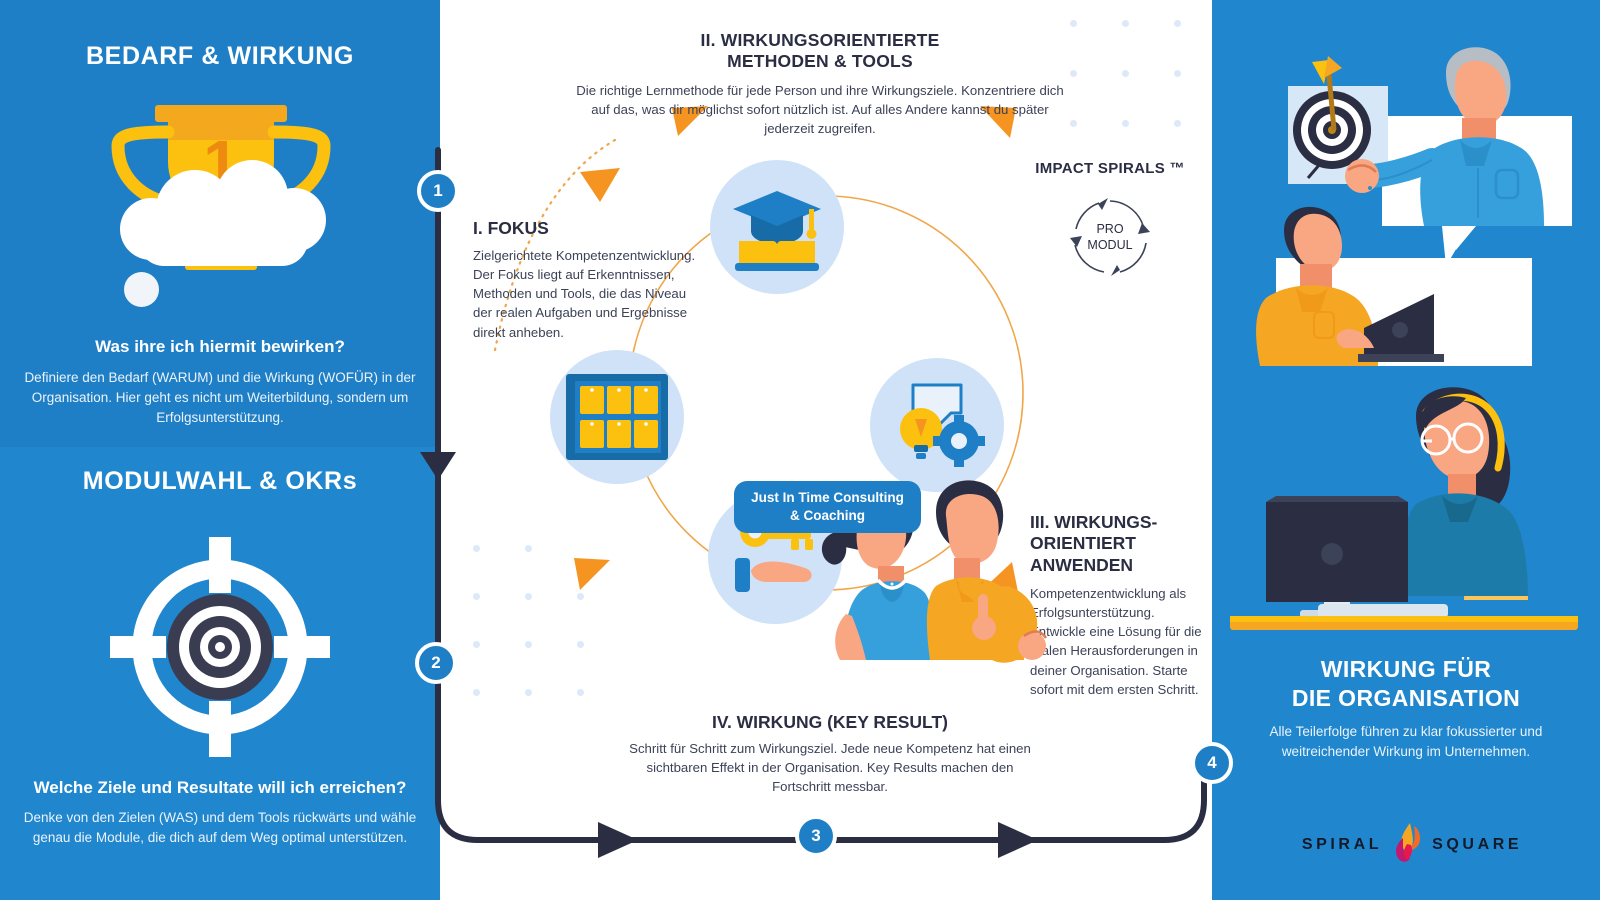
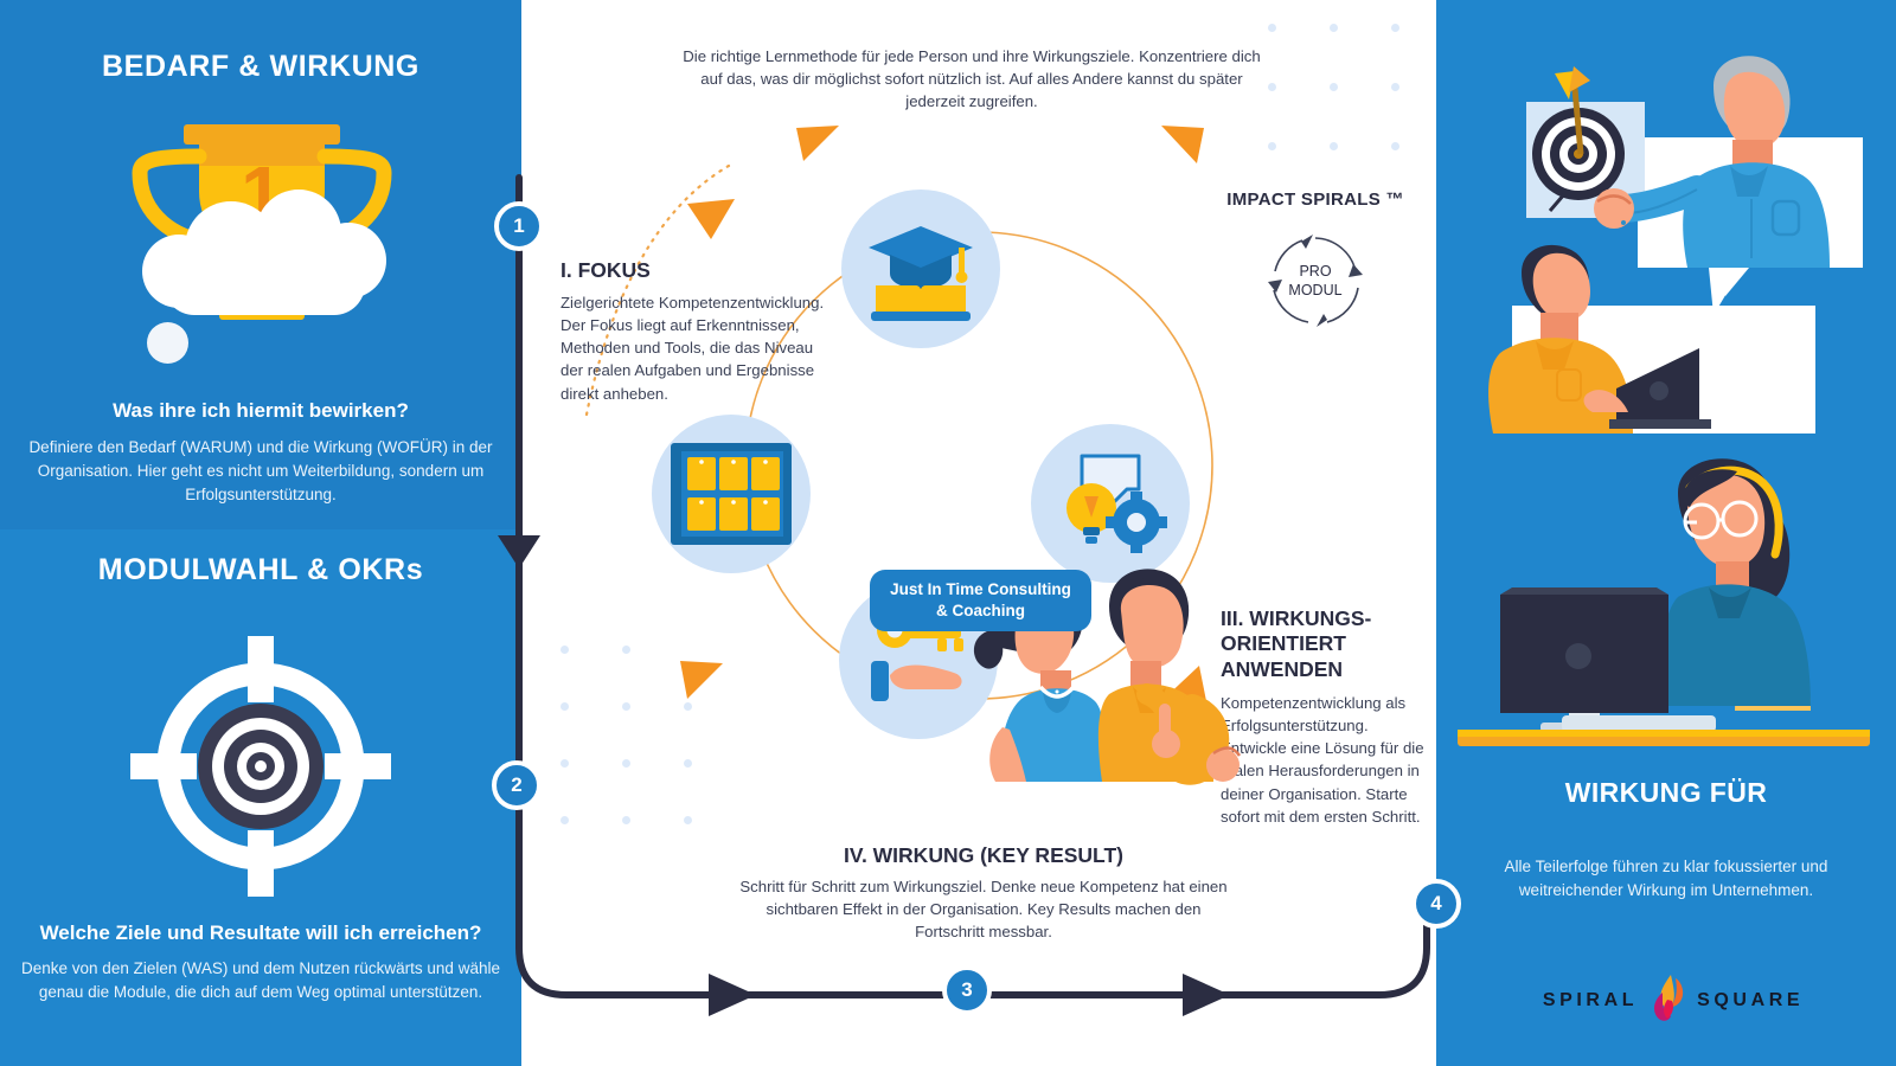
  BEDARF & WIRKUNG
  1
  Was ihre ich hiermit bewirken?
  Definiere den Bedarf (WARUM) und die Wirkung (WOFÜR) in der Organisation. Hier geht es nicht um Weiterbildung, sondern um Erfolgsunterstützung.
  MODULWAHL & OKRs
  Welche Ziele und Resultate will ich erreichen?
- Denke von den Zielen (WAS) und dem Tools rückwärts und wähle genau die Module, die dich auf dem Weg optimal unterstützen.
+ Denke von den Zielen (WAS) und dem Nutzen rückwärts und wähle genau die Module, die dich auf dem Weg optimal unterstützen.
- II. WIRKUNGSORIENTIERTE
- METHODEN & TOOLS
  Die richtige Lernmethode für jede Person und ihre Wirkungsziele. Konzentriere dich auf das, was dir möglichst sofort nützlich ist. Auf alles Andere kannst du später jederzeit zugreifen.
  I. FOKUS
  Zielgerichtete Kompetenzentwicklung. Der Fokus liegt auf Erkenntnissen, Methoden und Tools, die das Niveau der realen Aufgaben und Ergebnisse direkt anheben.
  III. WIRKUNGS-
  ORIENTIERT
  ANWENDEN
  Kompetenzentwicklung als rfolgsunterstützung. ntwickle eine Lösung für die alen Herausforderungen in deiner Organisation. Starte sofort mit dem ersten Schritt.
  IV. WIRKUNG (KEY RESULT)
- Schritt für Schritt zum Wirkungsziel. Jede neue Kompetenz hat einen sichtbaren Effekt in der Organisation. Key Results machen den Fortschritt messbar.
+ Schritt für Schritt zum Wirkungsziel. Denke neue Kompetenz hat einen sichtbaren Effekt in der Organisation. Key Results machen den Fortschritt messbar.
  IMPACT SPIRALS ™
  PRO
  MODUL
  Just In Time Consulting
  & Coaching
  WIRKUNG FÜR
- DIE ORGANISATION
  Alle Teilerfolge führen zu klar fokussierter und weitreichender Wirkung im Unternehmen.
  SPIRAL
  SQUARE
  1
  2
  3
  4
